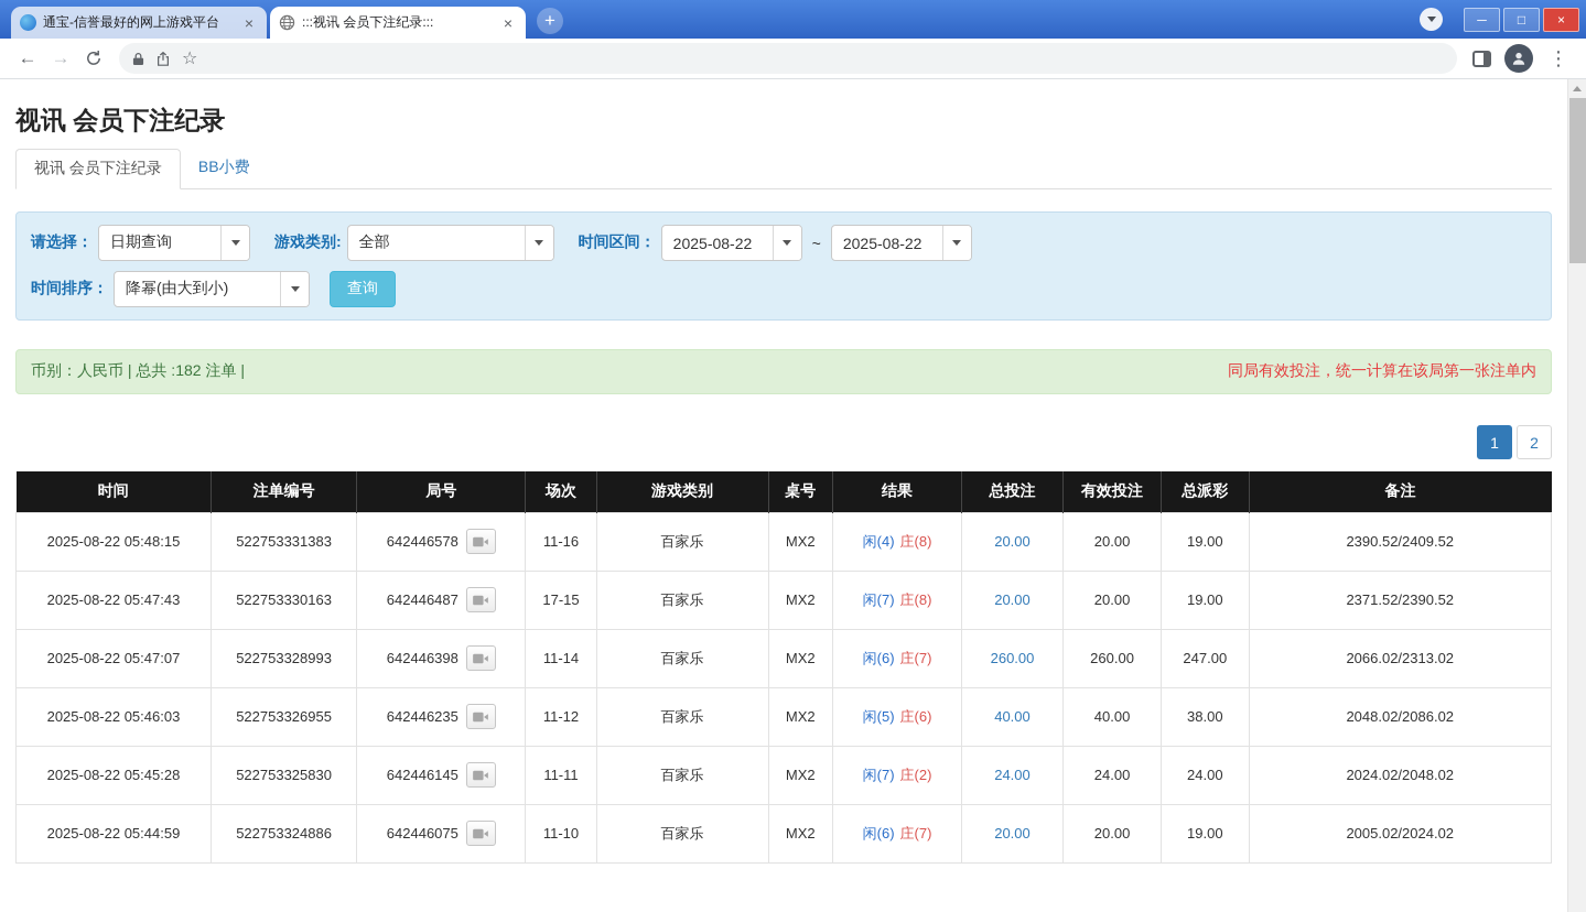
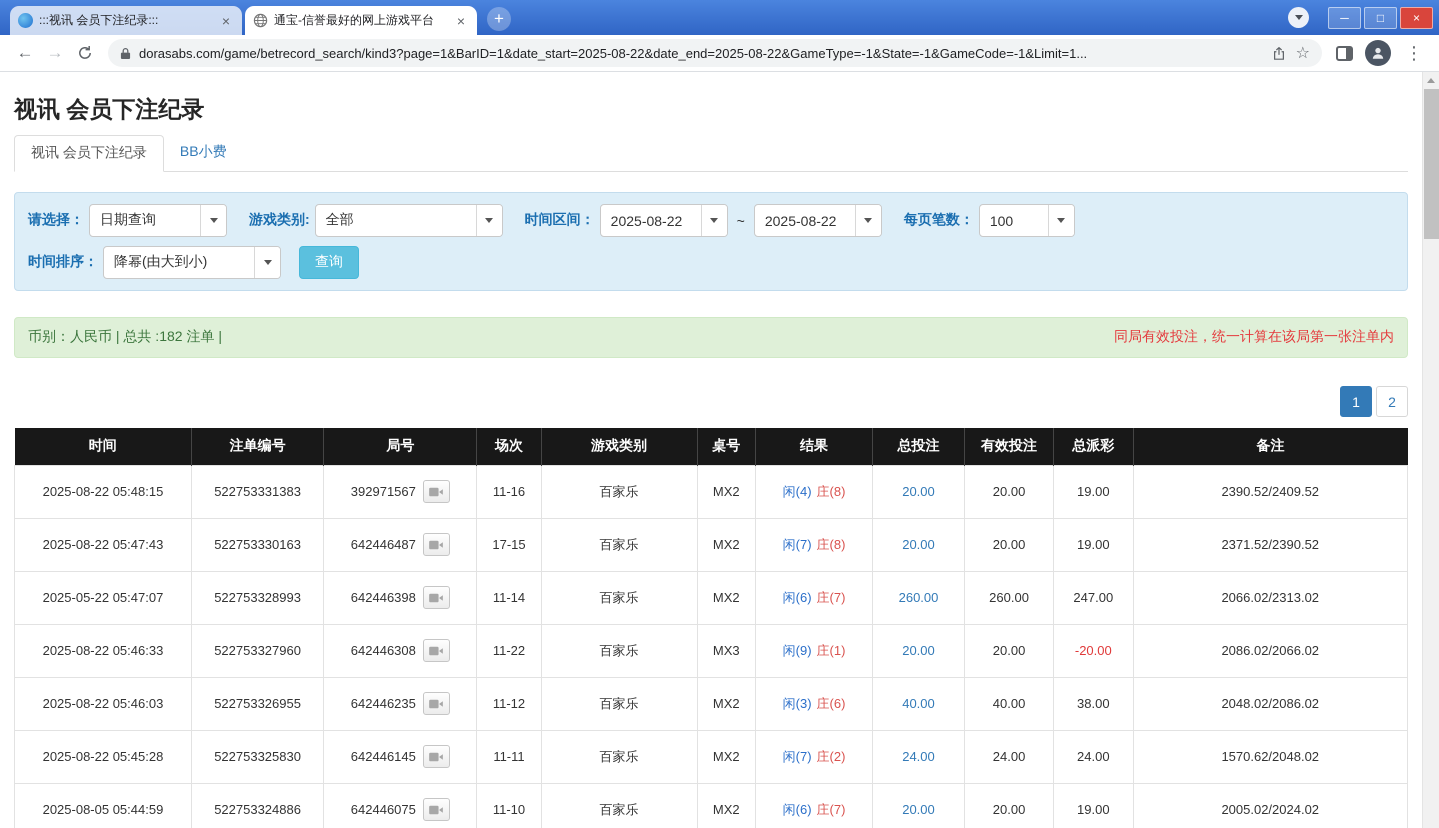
- 通宝-信誉最好的网上游戏平台
+ :::视讯 会员下注纪录:::
  ×
- :::视讯 会员下注纪录:::
+ 通宝-信誉最好的网上游戏平台
  ×
  +
  ─
  □
  ×
  ←
  →
+ dorasabs.com/game/betrecord_search/kind3?page=1&BarID=1&date_start=2025-08-22&date_end=2025-08-22&GameType=-1&State=-1&GameCode=-1&Limit=1...
  ☆
  ⋮
  视讯 会员下注纪录
  视讯 会员下注纪录
  BB小费
  请选择：
  日期查询
  游戏类别:
  全部
  时间区间：
  2025-08-22
  ~
  2025-08-22
+ 每页笔数：
+ 100
  时间排序：
  降幂(由大到小)
  查询
  币别：人民币 | 总共 :182 注单 |
  同局有效投注，统一计算在该局第一张注单内
  1
  2
  时间	注单编号	局号	场次	游戏类别	桌号	结果	总投注	有效投注	总派彩	备注
- 2025-08-22 05:48:15	522753331383	642446578	11-16	百家乐	MX2	闲(4) 庄(8)	20.00	20.00	19.00	2390.52/2409.52
+ 2025-08-22 05:48:15	522753331383	392971567	11-16	百家乐	MX2	闲(4) 庄(8)	20.00	20.00	19.00	2390.52/2409.52
  2025-08-22 05:47:43	522753330163	642446487	17-15	百家乐	MX2	闲(7) 庄(8)	20.00	20.00	19.00	2371.52/2390.52
- 2025-08-22 05:47:07	522753328993	642446398	11-14	百家乐	MX2	闲(6) 庄(7)	260.00	260.00	247.00	2066.02/2313.02
+ 2025-05-22 05:47:07	522753328993	642446398	11-14	百家乐	MX2	闲(6) 庄(7)	260.00	260.00	247.00	2066.02/2313.02
+ 2025-08-22 05:46:33	522753327960	642446308	11-22	百家乐	MX3	闲(9) 庄(1)	20.00	20.00	-20.00	2086.02/2066.02
- 2025-08-22 05:46:03	522753326955	642446235	11-12	百家乐	MX2	闲(5) 庄(6)	40.00	40.00	38.00	2048.02/2086.02
+ 2025-08-22 05:46:03	522753326955	642446235	11-12	百家乐	MX2	闲(3) 庄(6)	40.00	40.00	38.00	2048.02/2086.02
- 2025-08-22 05:45:28	522753325830	642446145	11-11	百家乐	MX2	闲(7) 庄(2)	24.00	24.00	24.00	2024.02/2048.02
+ 2025-08-22 05:45:28	522753325830	642446145	11-11	百家乐	MX2	闲(7) 庄(2)	24.00	24.00	24.00	1570.62/2048.02
- 2025-08-22 05:44:59	522753324886	642446075	11-10	百家乐	MX2	闲(6) 庄(7)	20.00	20.00	19.00	2005.02/2024.02
+ 2025-08-05 05:44:59	522753324886	642446075	11-10	百家乐	MX2	闲(6) 庄(7)	20.00	20.00	19.00	2005.02/2024.02
